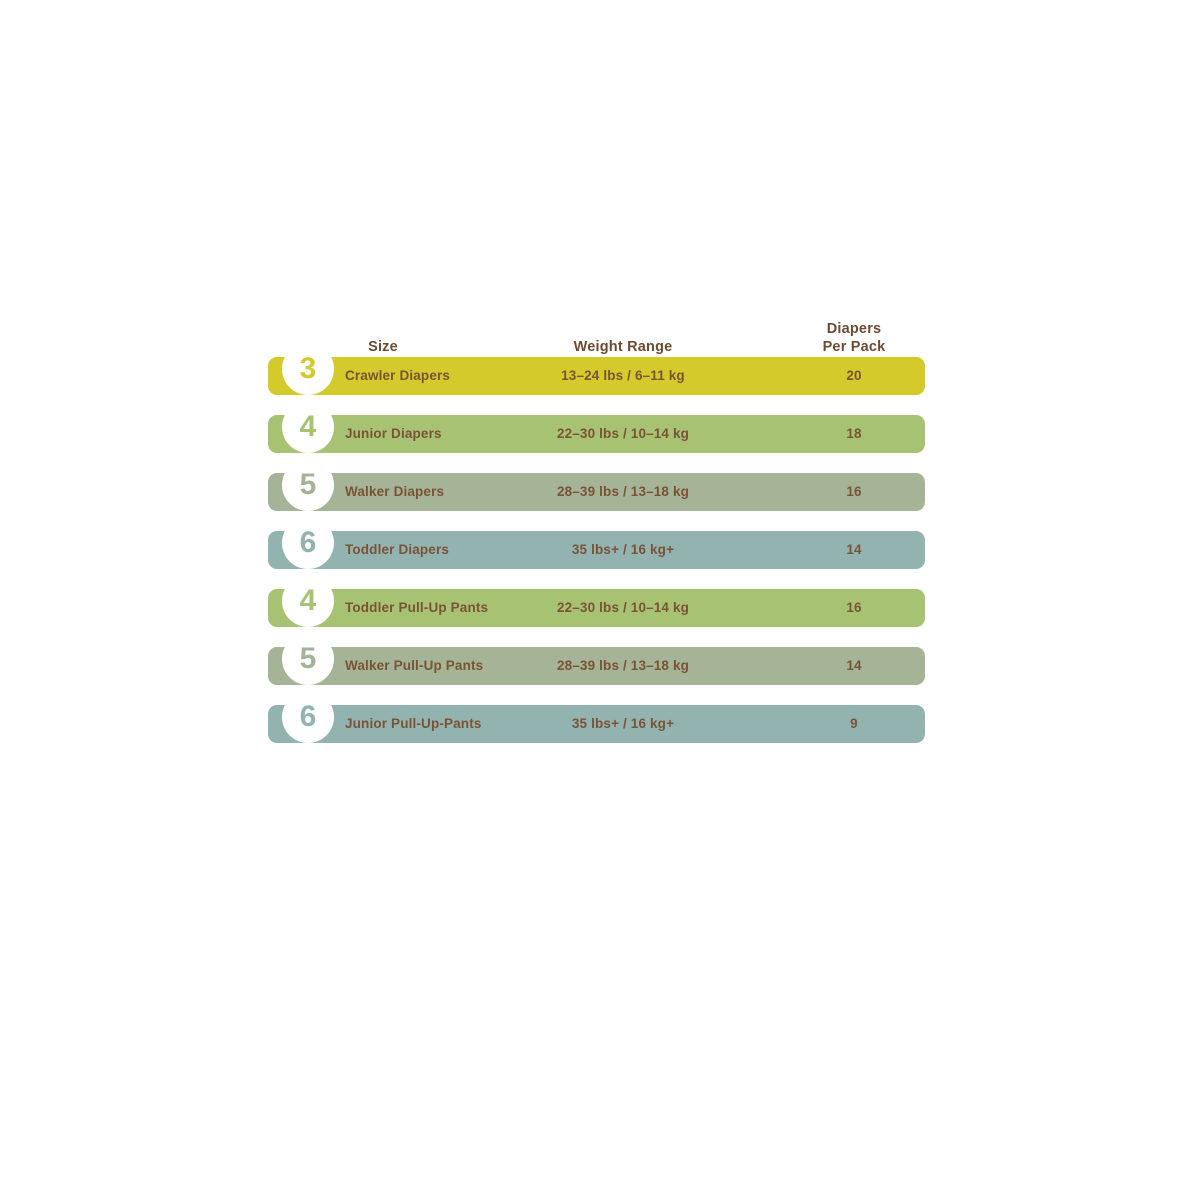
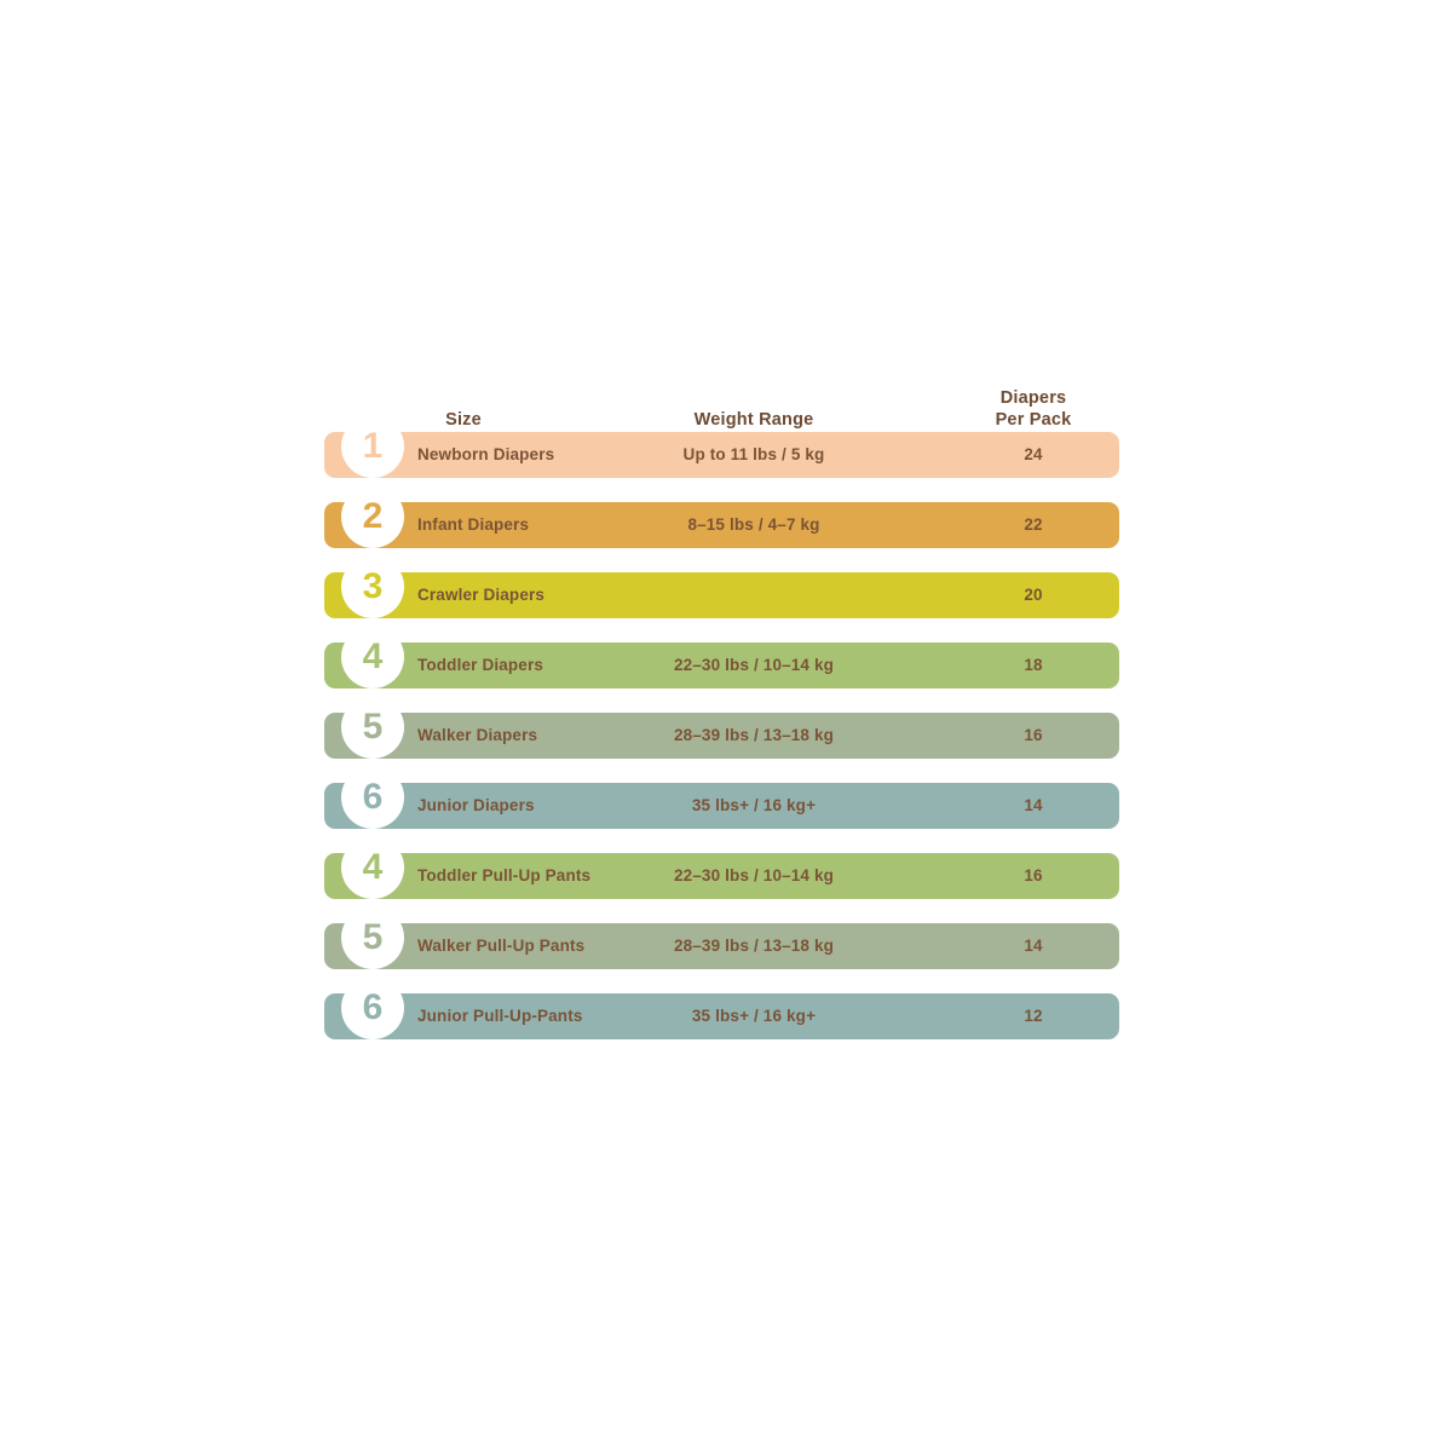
  Size
  Weight Range
  Diapers
  Per Pack
+ 1
+ Newborn Diapers
+ Up to 11 lbs / 5 kg
+ 24
+ 2
+ Infant Diapers
+ 8–15 lbs / 4–7 kg
+ 22
  3
  Crawler Diapers
- 13–24 lbs / 6–11 kg
  20
  4
- Junior Diapers
+ Toddler Diapers
  22–30 lbs / 10–14 kg
  18
  5
  Walker Diapers
  28–39 lbs / 13–18 kg
  16
  6
- Toddler Diapers
+ Junior Diapers
  35 lbs+ / 16 kg+
  14
  4
  Toddler Pull-Up Pants
  22–30 lbs / 10–14 kg
  16
  5
  Walker Pull-Up Pants
  28–39 lbs / 13–18 kg
  14
  6
  Junior Pull-Up-Pants
  35 lbs+ / 16 kg+
- 9
+ 12
